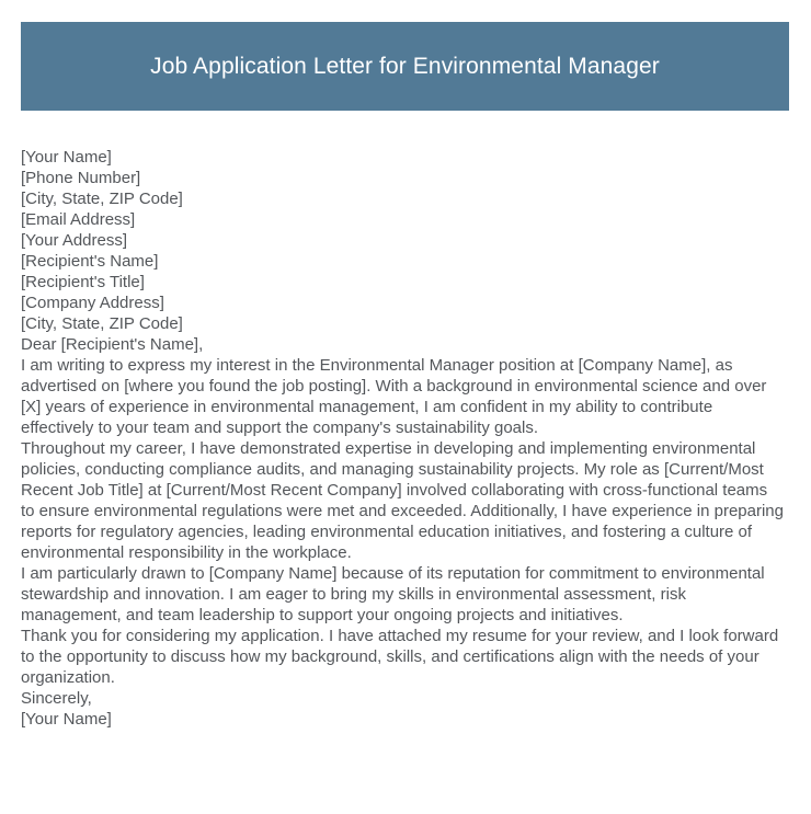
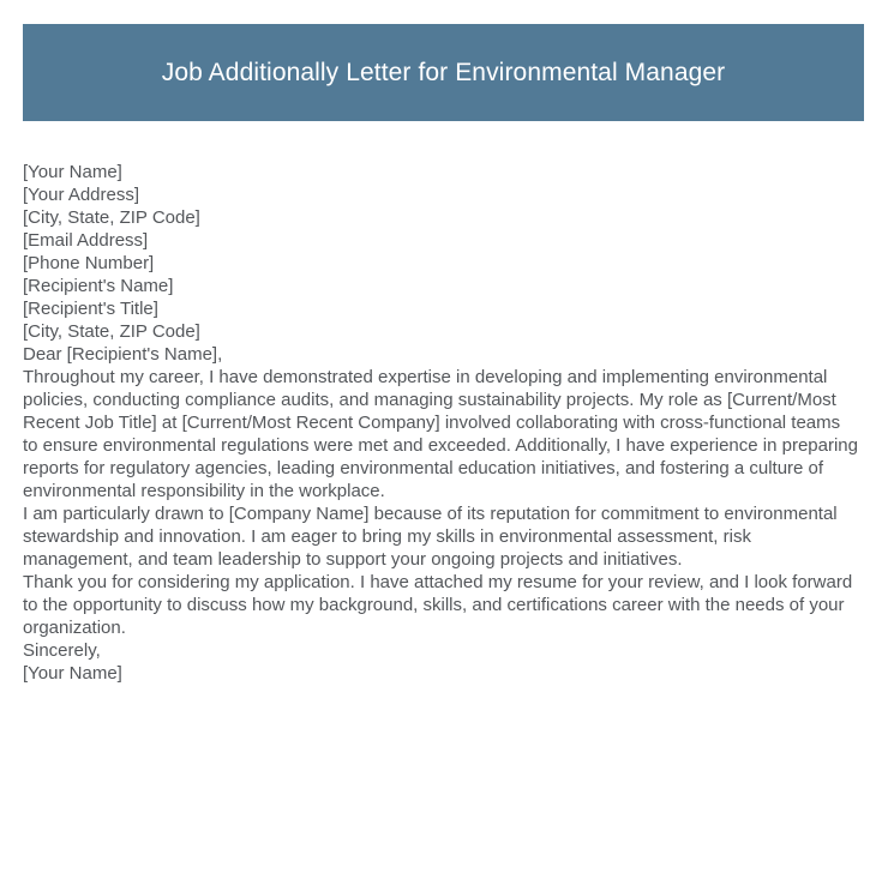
- Job Application Letter for Environmental Manager
+ Job Additionally Letter for Environmental Manager
  [Your Name]
- [Phone Number]
+ [Your Address]
  [City, State, ZIP Code]
  [Email Address]
- [Your Address]
+ [Phone Number]
  [Recipient's Name]
  [Recipient's Title]
- [Company Address]
  [City, State, ZIP Code]
  Dear [Recipient's Name],
- I am writing to express my interest in the Environmental Manager position at [Company Name], as advertised on [where you found the job posting]. With a background in environmental science and over [X] years of experience in environmental management, I am confident in my ability to contribute effectively to your team and support the company's sustainability goals.
  Throughout my career, I have demonstrated expertise in developing and implementing environmental policies, conducting compliance audits, and managing sustainability projects. My role as [Current/Most Recent Job Title] at [Current/Most Recent Company] involved collaborating with cross-functional teams to ensure environmental regulations were met and exceeded. Additionally, I have experience in preparing reports for regulatory agencies, leading environmental education initiatives, and fostering a culture of environmental responsibility in the workplace.
  I am particularly drawn to [Company Name] because of its reputation for commitment to environmental stewardship and innovation. I am eager to bring my skills in environmental assessment, risk management, and team leadership to support your ongoing projects and initiatives.
- Thank you for considering my application. I have attached my resume for your review, and I look forward to the opportunity to discuss how my background, skills, and certifications align with the needs of your organization.
+ Thank you for considering my application. I have attached my resume for your review, and I look forward to the opportunity to discuss how my background, skills, and certifications career with the needs of your organization.
  Sincerely,
  [Your Name]
